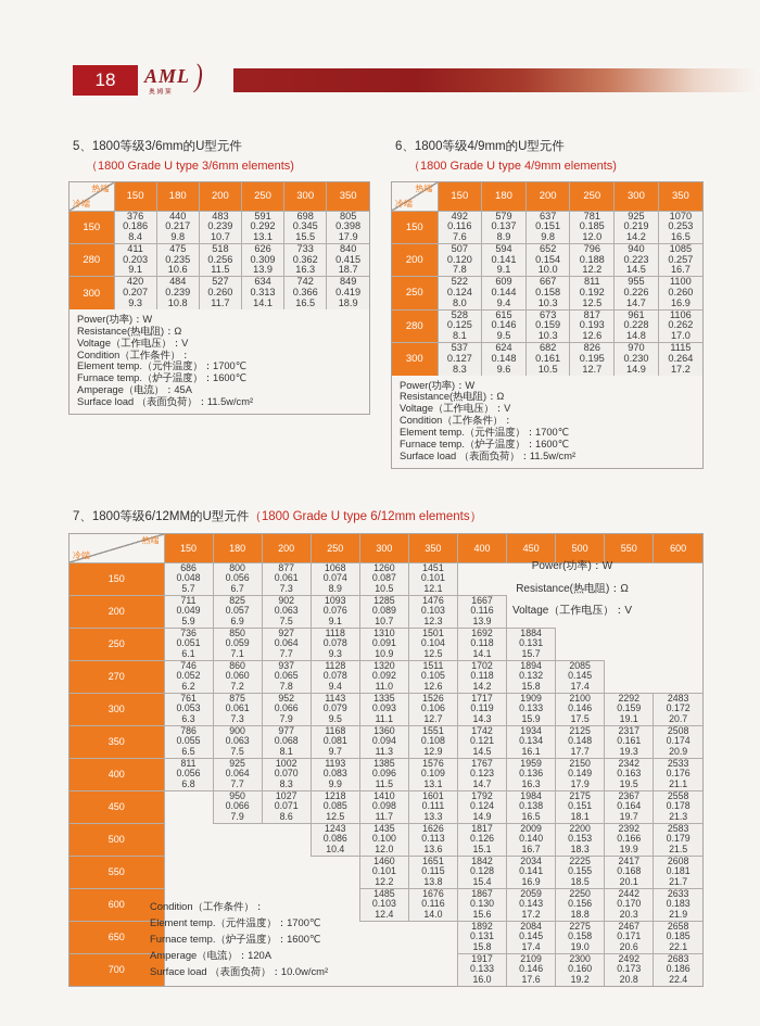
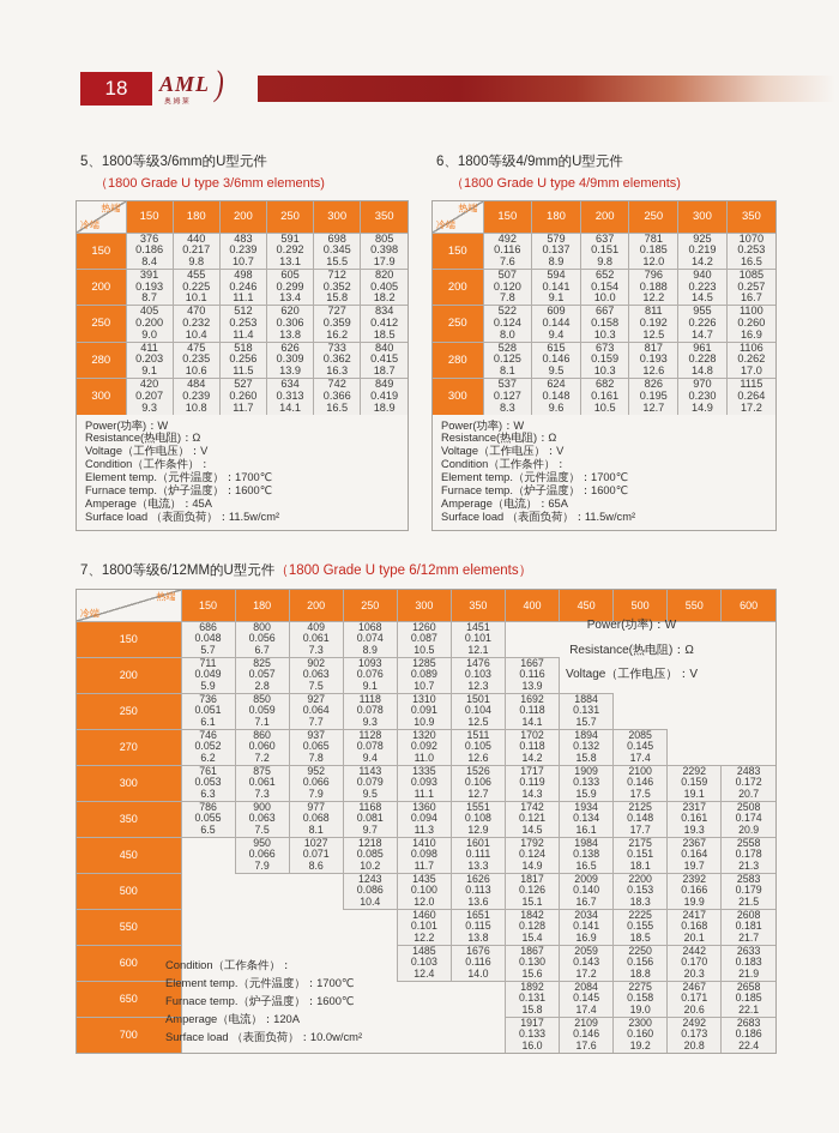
  18
  AML
  )
  5、1800等级3/6mm的U型元件
  （1800 Grade U type 3/6mm elements)
  热端冷端	150	180	200	250	300	350
  150	3760.1868.4	4400.2179.8	4830.23910.7	5910.29213.1	6980.34515.5	8050.39817.9
+ 200	3910.1938.7	4550.22510.1	4980.24611.1	6050.29913.4	7120.35215.8	8200.40518.2
+ 250	4050.2009.0	4700.23210.4	5120.25311.4	6200.30613.8	7270.35916.2	8340.41218.5
  280	4110.2039.1	4750.23510.6	5180.25611.5	6260.30913.9	7330.36216.3	8400.41518.7
  300	4200.2079.3	4840.23910.8	5270.26011.7	6340.31314.1	7420.36616.5	8490.41918.9
  Power(功率)：W
  Resistance(热电阻)：Ω
  Voltage（工作电压）：V
  Condition（工作条件）：
  Element temp.（元件温度）：1700℃
  Furnace temp.（炉子温度）：1600℃
  Amperage（电流）：45A
  Surface load （表面负荷）：11.5w/cm²
  6、1800等级4/9mm的U型元件
  （1800 Grade U type 4/9mm elements)
  热端冷端	150	180	200	250	300	350
  150	4920.1167.6	5790.1378.9	6370.1519.8	7810.18512.0	9250.21914.2	10700.25316.5
  200	5070.1207.8	5940.1419.1	6520.15410.0	7960.18812.2	9400.22314.5	10850.25716.7
  250	5220.1248.0	6090.1449.4	6670.15810.3	8110.19212.5	9550.22614.7	11000.26016.9
  280	5280.1258.1	6150.1469.5	6730.15910.3	8170.19312.6	9610.22814.8	11060.26217.0
  300	5370.1278.3	6240.1489.6	6820.16110.5	8260.19512.7	9700.23014.9	11150.26417.2
  Power(功率)：W
  Resistance(热电阻)：Ω
  Voltage（工作电压）：V
  Condition（工作条件）：
  Element temp.（元件温度）：1700℃
  Furnace temp.（炉子温度）：1600℃
+ Amperage（电流）：65A
  Surface load （表面负荷）：11.5w/cm²
  7、1800等级6/12MM的U型元件（1800 Grade U type 6/12mm elements）
  热端冷端	150	180	200	250	300	350	400	450	500	550	600
- 150	6860.0485.7	8000.0566.7	8770.0617.3	10680.0748.9	12600.08710.5	14510.10112.1
+ 150	6860.0485.7	8000.0566.7	4090.0617.3	10680.0748.9	12600.08710.5	14510.10112.1
- 200	7110.0495.9	8250.0576.9	9020.0637.5	10930.0769.1	12850.08910.7	14760.10312.3	16670.11613.9
+ 200	7110.0495.9	8250.0572.8	9020.0637.5	10930.0769.1	12850.08910.7	14760.10312.3	16670.11613.9
  250	7360.0516.1	8500.0597.1	9270.0647.7	11180.0789.3	13100.09110.9	15010.10412.5	16920.11814.1	18840.13115.7
  270	7460.0526.2	8600.0607.2	9370.0657.8	11280.0789.4	13200.09211.0	15110.10512.6	17020.11814.2	18940.13215.8	20850.14517.4
  300	7610.0536.3	8750.0617.3	9520.0667.9	11430.0799.5	13350.09311.1	15260.10612.7	17170.11914.3	19090.13315.9	21000.14617.5	22920.15919.1	24830.17220.7
  350	7860.0556.5	9000.0637.5	9770.0688.1	11680.0819.7	13600.09411.3	15510.10812.9	17420.12114.5	19340.13416.1	21250.14817.7	23170.16119.3	25080.17420.9
- 400	8110.0566.8	9250.0647.7	10020.0708.3	11930.0839.9	13850.09611.5	15760.10913.1	17670.12314.7	19590.13616.3	21500.14917.9	23420.16319.5	25330.17621.1
- 450		9500.0667.9	10270.0718.6	12180.08512.5	14100.09811.7	16010.11113.3	17920.12414.9	19840.13816.5	21750.15118.1	23670.16419.7	25580.17821.3
+ 450		9500.0667.9	10270.0718.6	12180.08510.2	14100.09811.7	16010.11113.3	17920.12414.9	19840.13816.5	21750.15118.1	23670.16419.7	25580.17821.3
  500				12430.08610.4	14350.10012.0	16260.11313.6	18170.12615.1	20090.14016.7	22000.15318.3	23920.16619.9	25830.17921.5
  550					14600.10112.2	16510.11513.8	18420.12815.4	20340.14116.9	22250.15518.5	24170.16820.1	26080.18121.7
  600					14850.10312.4	16760.11614.0	18670.13015.6	20590.14317.2	22500.15618.8	24420.17020.3	26330.18321.9
  650							18920.13115.8	20840.14517.4	22750.15819.0	24670.17120.6	26580.18522.1
  700							19170.13316.0	21090.14617.6	23000.16019.2	24920.17320.8	26830.18622.4
  Power(功率)：W
  Resistance(热电阻)：Ω
  Voltage（工作电压）：V
  Condition（工作条件）：
  Element temp.（元件温度）：1700℃
  Furnace temp.（炉子温度）：1600℃
  Amperage（电流）：120A
  Surface load （表面负荷）：10.0w/cm²
